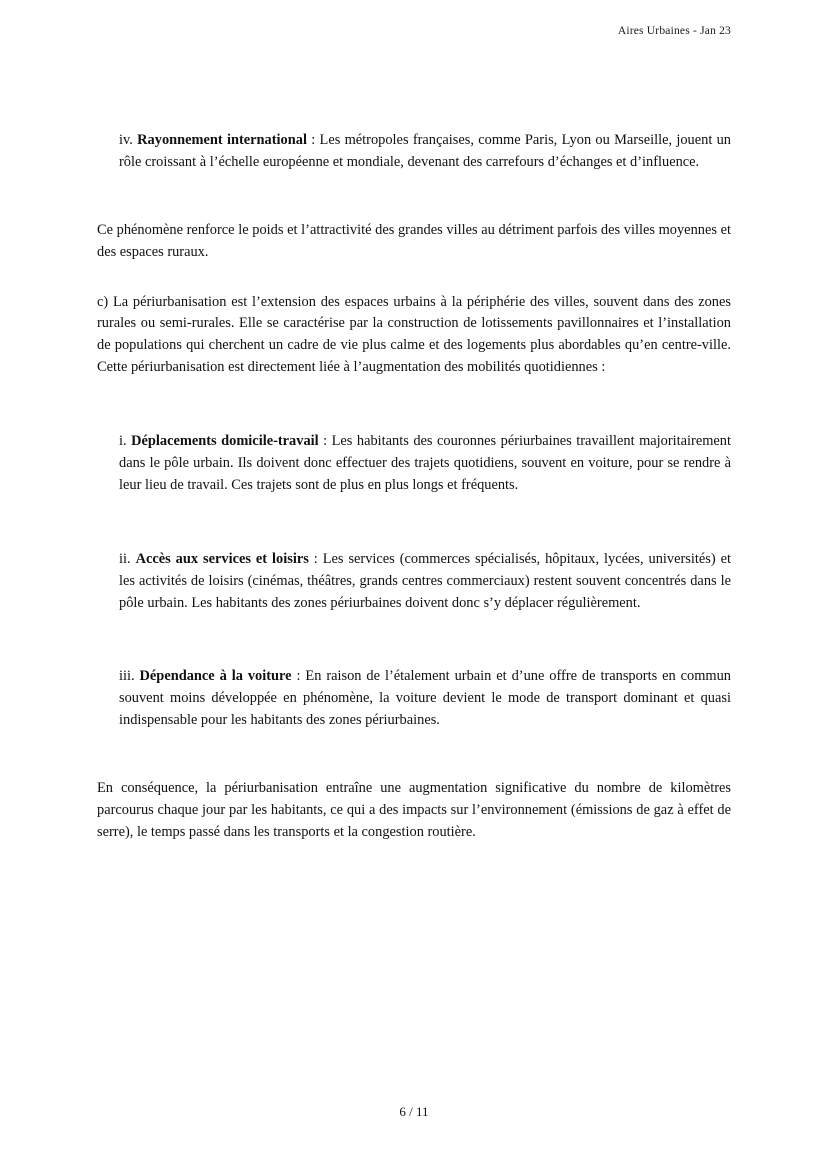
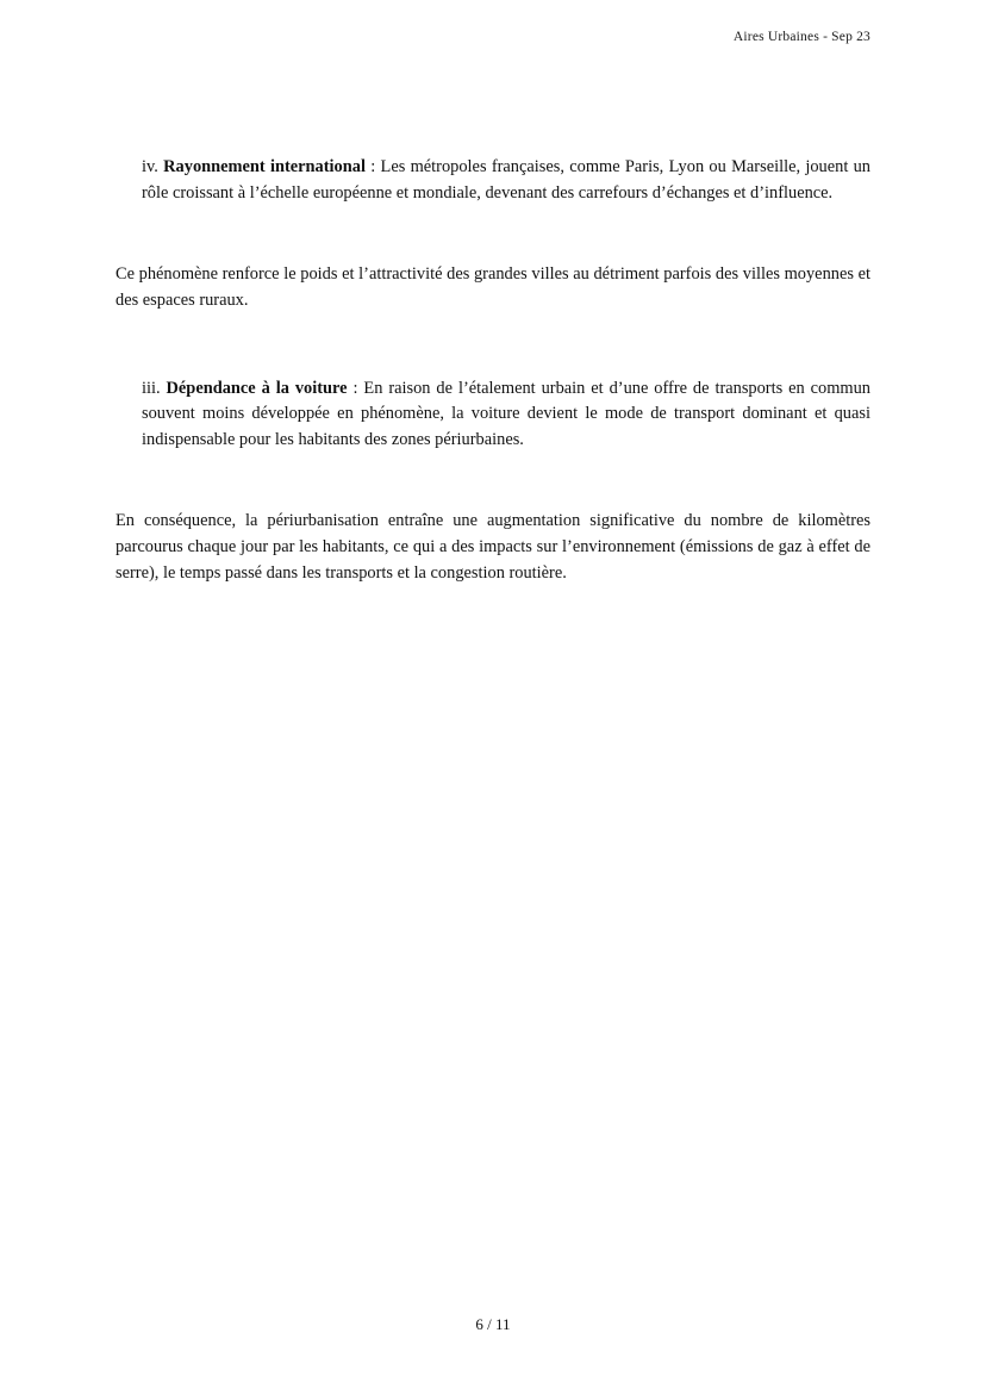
- Aires Urbaines - Jan 23
+ Aires Urbaines - Sep 23
  iv. Rayonnement international : Les métropoles françaises, comme Paris, Lyon ou Marseille, jouent un rôle croissant à l’échelle européenne et mondiale, devenant des carrefours d’échanges et d’influence.
  Ce phénomène renforce le poids et l’attractivité des grandes villes au détriment parfois des villes moyennes et des espaces ruraux.
- c) La périurbanisation est l’extension des espaces urbains à la périphérie des villes, souvent dans des zones rurales ou semi-rurales. Elle se caractérise par la construction de lotissements pavillonnaires et l’installation de populations qui cherchent un cadre de vie plus calme et des logements plus abordables qu’en centre-ville. Cette périurbanisation est directement liée à l’augmentation des mobilités quotidiennes :
- i. Déplacements domicile-travail : Les habitants des couronnes périurbaines travaillent majoritairement dans le pôle urbain. Ils doivent donc effectuer des trajets quotidiens, souvent en voiture, pour se rendre à leur lieu de travail. Ces trajets sont de plus en plus longs et fréquents.
- ii. Accès aux services et loisirs : Les services (commerces spécialisés, hôpitaux, lycées, universités) et les activités de loisirs (cinémas, théâtres, grands centres commerciaux) restent souvent concentrés dans le pôle urbain. Les habitants des zones périurbaines doivent donc s’y déplacer régulièrement.
  iii. Dépendance à la voiture : En raison de l’étalement urbain et d’une offre de transports en commun souvent moins développée en phénomène, la voiture devient le mode de transport dominant et quasi indispensable pour les habitants des zones périurbaines.
  En conséquence, la périurbanisation entraîne une augmentation significative du nombre de kilomètres parcourus chaque jour par les habitants, ce qui a des impacts sur l’environnement (émissions de gaz à effet de serre), le temps passé dans les transports et la congestion routière.
  6 / 11
